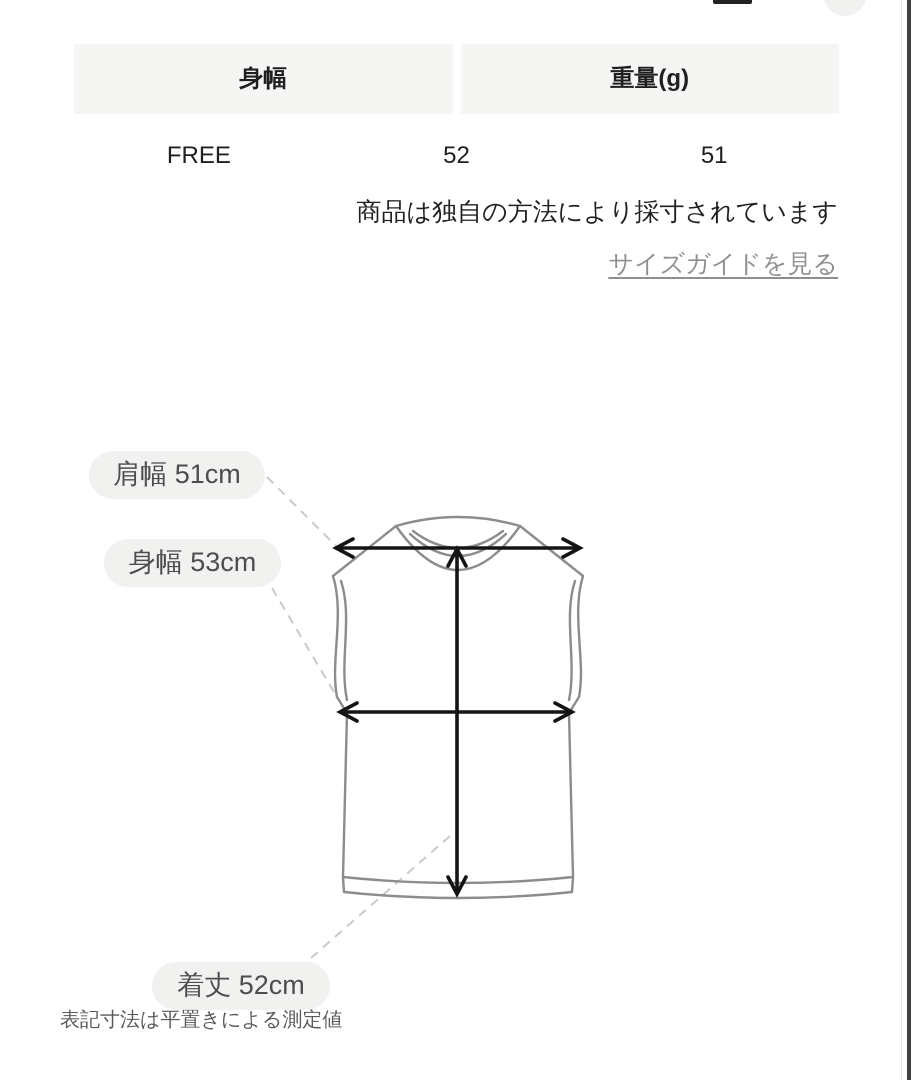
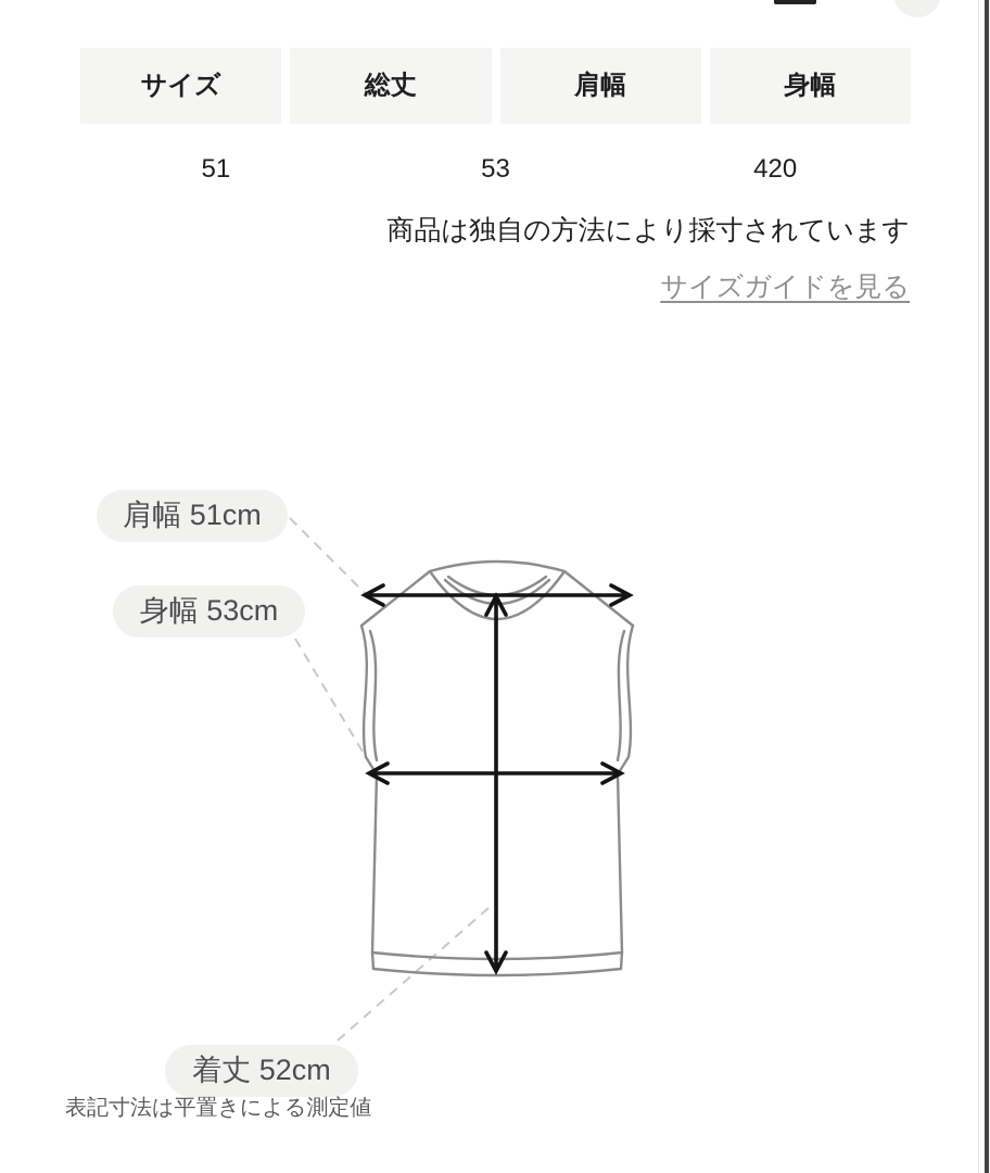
+ サイズ
+ 総丈
+ 肩幅
  身幅
- 重量(g)
- FREE
- 52
  51
+ 53
+ 420
  商品は独自の方法により採寸されています
  サイズガイドを見る
  肩幅 51cm
  身幅 53cm
  着丈 52cm
  表記寸法は平置きによる測定値
